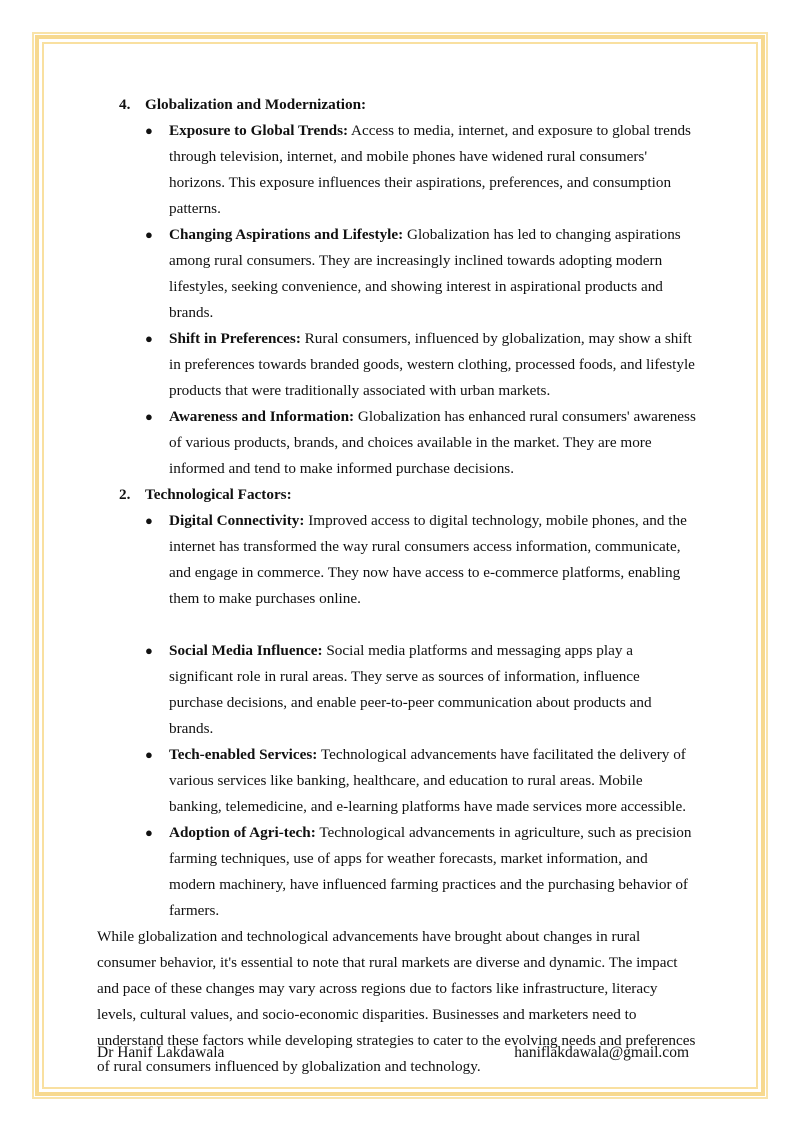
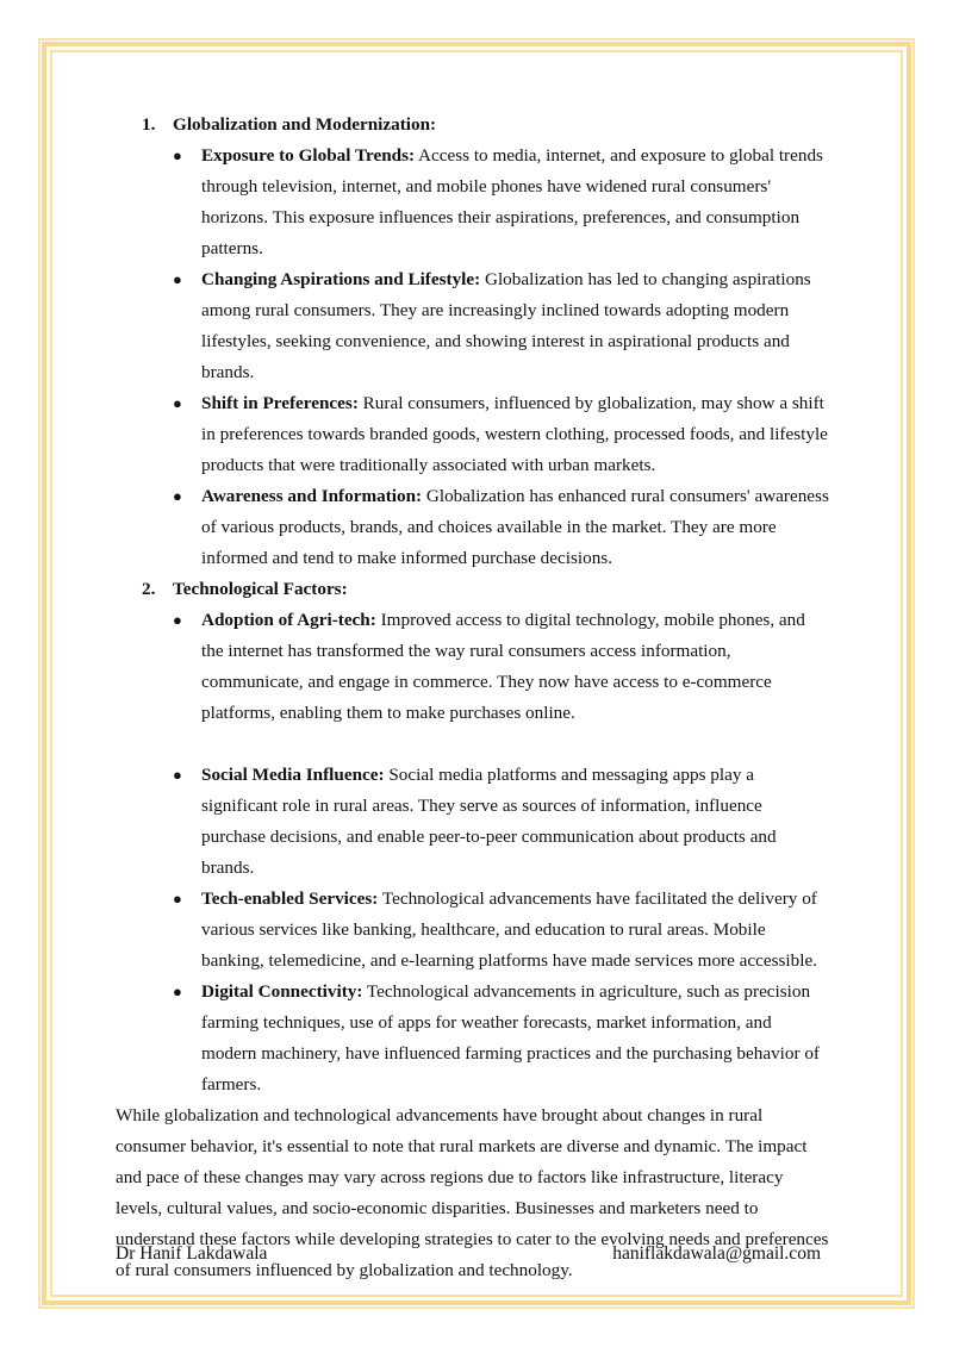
- 4.
+ 1.
  Globalization and Modernization:
  ●
  Exposure to Global Trends: Access to media, internet, and exposure to global trends through television, internet, and mobile phones have widened rural consumers' horizons. This exposure influences their aspirations, preferences, and consumption patterns.
  ●
  Changing Aspirations and Lifestyle: Globalization has led to changing aspirations among rural consumers. They are increasingly inclined towards adopting modern lifestyles, seeking convenience, and showing interest in aspirational products and brands.
  ●
  Shift in Preferences: Rural consumers, influenced by globalization, may show a shift in preferences towards branded goods, western clothing, processed foods, and lifestyle products that were traditionally associated with urban markets.
  ●
  Awareness and Information: Globalization has enhanced rural consumers' awareness of various products, brands, and choices available in the market. They are more informed and tend to make informed purchase decisions.
  2.
  Technological Factors:
  ●
- Digital Connectivity: Improved access to digital technology, mobile phones, and the internet has transformed the way rural consumers access information, communicate, and engage in commerce. They now have access to e-commerce platforms, enabling them to make purchases online.
+ Adoption of Agri-tech: Improved access to digital technology, mobile phones, and the internet has transformed the way rural consumers access information, communicate, and engage in commerce. They now have access to e-commerce platforms, enabling them to make purchases online.
  ●
  Social Media Influence: Social media platforms and messaging apps play a significant role in rural areas. They serve as sources of information, influence purchase decisions, and enable peer-to-peer communication about products and brands.
  ●
  Tech-enabled Services: Technological advancements have facilitated the delivery of various services like banking, healthcare, and education to rural areas. Mobile banking, telemedicine, and e-learning platforms have made services more accessible.
  ●
- Adoption of Agri-tech: Technological advancements in agriculture, such as precision farming techniques, use of apps for weather forecasts, market information, and modern machinery, have influenced farming practices and the purchasing behavior of farmers.
+ Digital Connectivity: Technological advancements in agriculture, such as precision farming techniques, use of apps for weather forecasts, market information, and modern machinery, have influenced farming practices and the purchasing behavior of farmers.
  While globalization and technological advancements have brought about changes in rural consumer behavior, it's essential to note that rural markets are diverse and dynamic. The impact and pace of these changes may vary across regions due to factors like infrastructure, literacy levels, cultural values, and socio-economic disparities. Businesses and marketers need to understand these factors while developing strategies to cater to the evolving needs and preferences of rural consumers influenced by globalization and technology.
  Dr Hanif Lakdawala
  haniflakdawala@gmail.com
